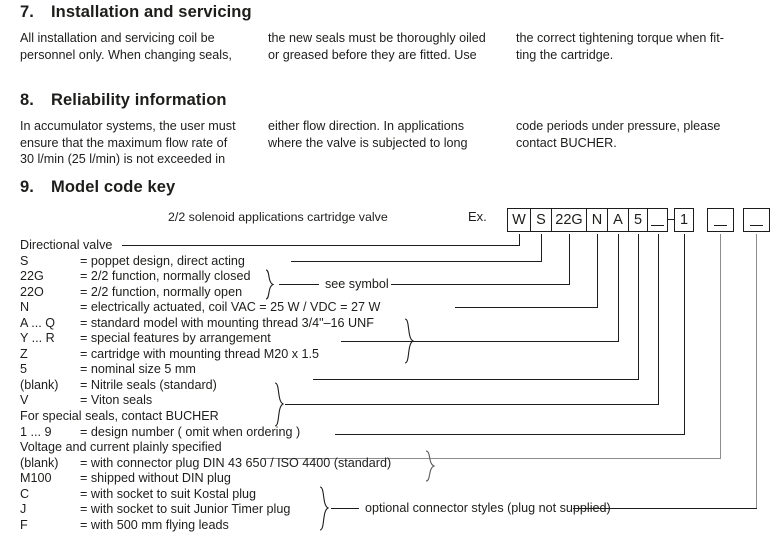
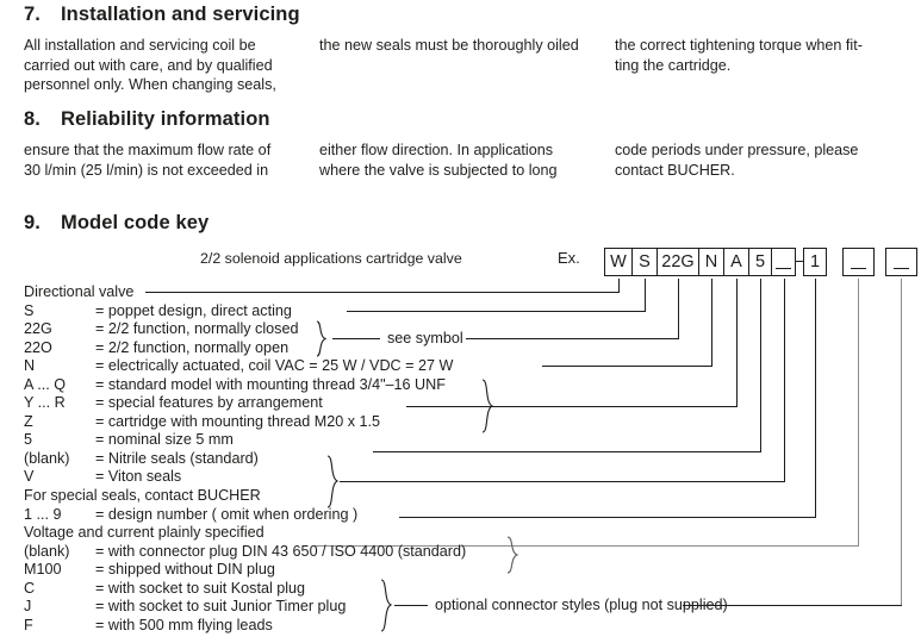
  7. Installation and servicing
  All installation and servicing coil be
+ carried out with care, and by qualified
  personnel only. When changing seals,
  the new seals must be thoroughly oiled
- or greased before they are fitted. Use
  the correct tightening torque when fit-
  ting the cartridge.
  8. Reliability information
- In accumulator systems, the user must
  ensure that the maximum flow rate of
  30 l/min (25 l/min) is not exceeded in
  either flow direction. In applications
  where the valve is subjected to long
  code periods under pressure, please
  contact BUCHER.
  9. Model code key
  2/2 solenoid applications cartridge valve
  Ex.
  W
  S
  22G
  N
  A
  5
  1
  Directional valve
  S
  = poppet design, direct acting
  22G
  = 2/2 function, normally closed
  22O
  = 2/2 function, normally open
  N
  = electrically actuated, coil VAC = 25 W / VDC = 27 W
  A ... Q
  = standard model with mounting thread 3/4"–16 UNF
  Y ... R
  = special features by arrangement
  Z
  = cartridge with mounting thread M20 x 1.5
  5
  = nominal size 5 mm
  (blank)
  = Nitrile seals (standard)
  V
  = Viton seals
  For special seals, contact BUCHER
  1 ... 9
  = design number ( omit when ordering )
  Voltage and current plainly specified
  (blank)
  = with connector plug DIN 43 650 / ISO 4400 (standard)
  M100
  = shipped without DIN plug
  C
  = with socket to suit Kostal plug
  J
  = with socket to suit Junior Timer plug
  F
  = with 500 mm flying leads
  see symbol
  optional connector styles (plug not supplied)
